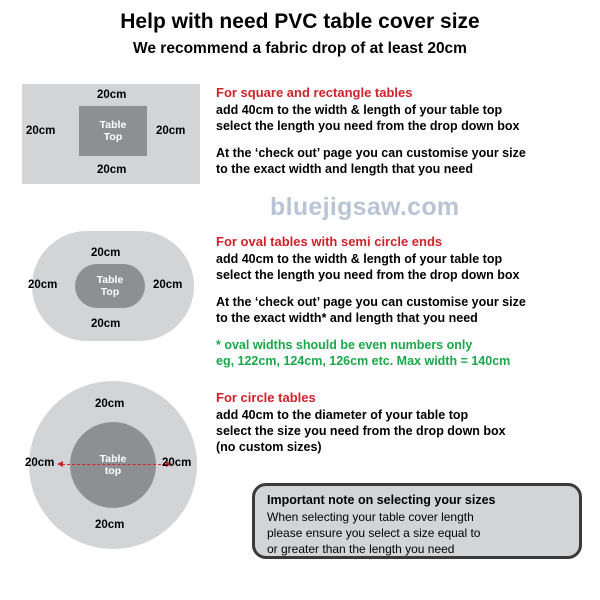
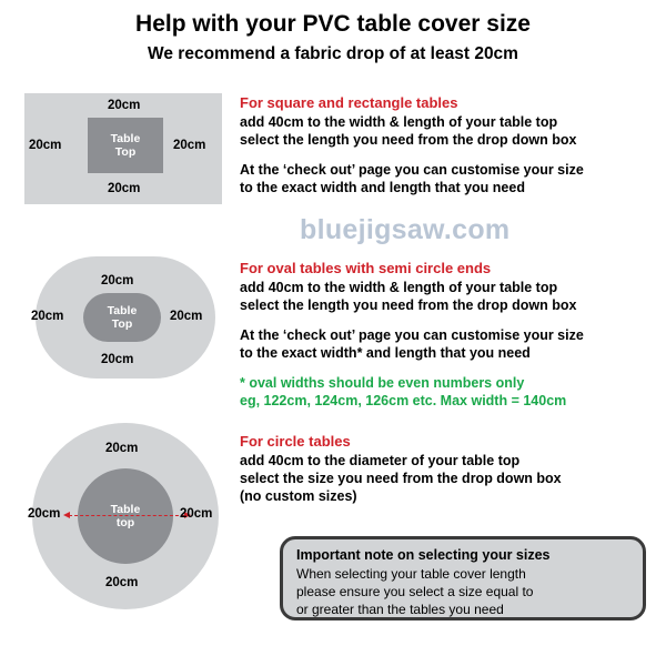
- Help with need PVC table cover size
+ Help with your PVC table cover size
  We recommend a fabric drop of at least 20cm
  bluejigsaw.com
  Table
  Top
  20cm
  20cm
  20cm
  20cm
  For square and rectangle tables
  add 40cm to the width & length of your table top
  select the length you need from the drop down box
  At the ‘check out’ page you can customise your size
  to the exact width and length that you need
  Table
  Top
  20cm
  20cm
  20cm
  20cm
  For oval tables with semi circle ends
  add 40cm to the width & length of your table top
  select the length you need from the drop down box
  At the ‘check out’ page you can customise your size
  to the exact width* and length that you need
  * oval widths should be even numbers only
  eg, 122cm, 124cm, 126cm etc. Max width = 140cm
  Table
  top
  20cm
  20cm
  20cm
  20cm
  For circle tables
  add 40cm to the diameter of your table top
  select the size you need from the drop down box
  (no custom sizes)
  Important note on selecting your sizes
  When selecting your table cover length
  please ensure you select a size equal to
- or greater than the length you need
+ or greater than the tables you need
